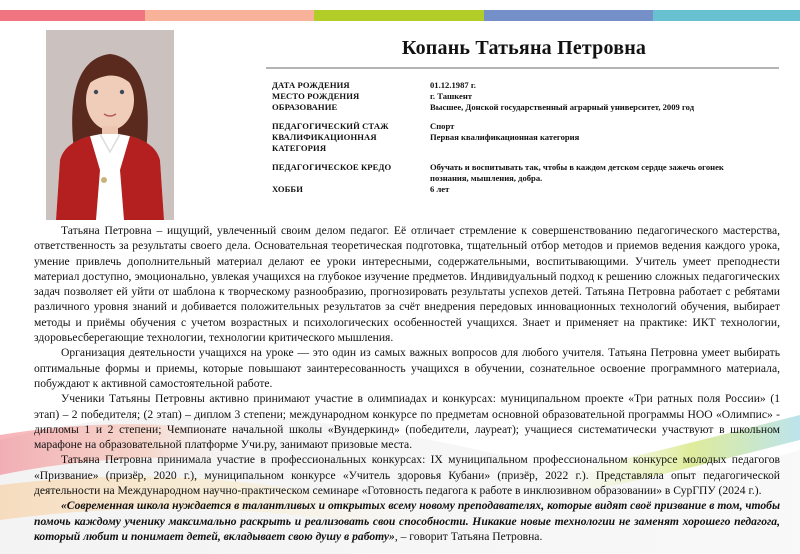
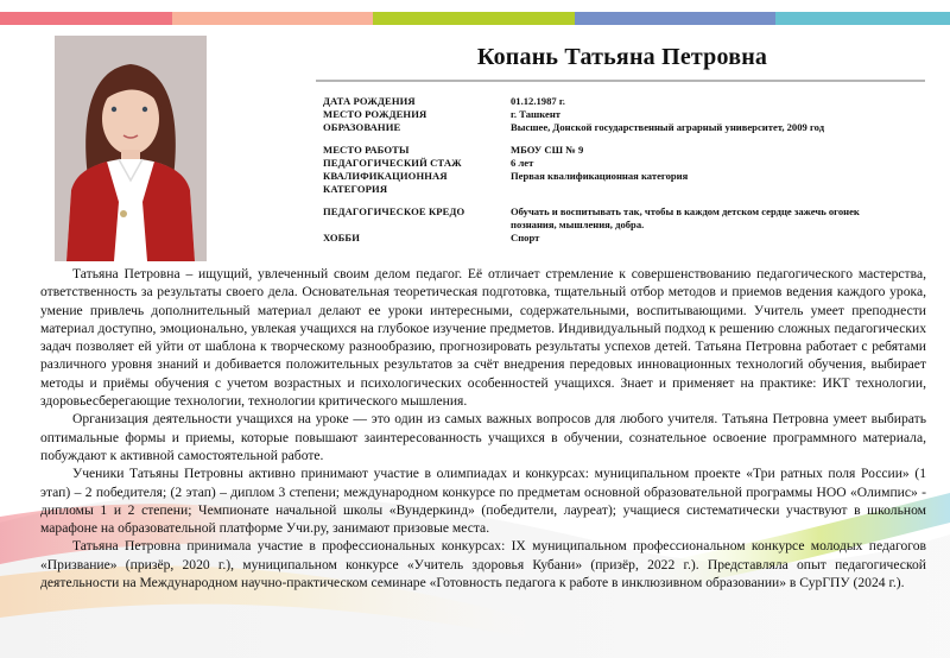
  Копань Татьяна Петровна
  ДАТА РОЖДЕНИЯ
  01.12.1987 г.
  МЕСТО РОЖДЕНИЯ
  г. Ташкент
  ОБРАЗОВАНИЕ
  Высшее, Донской государственный аграрный университет, 2009 год
+ МЕСТО РАБОТЫ
+ МБОУ СШ № 9
  ПЕДАГОГИЧЕСКИЙ СТАЖ
- Спорт
+ 6 лет
  КВАЛИФИКАЦИОННАЯ КАТЕГОРИЯ
  Первая квалификационная категория
  ПЕДАГОГИЧЕСКОЕ КРЕДО
  Обучать и воспитывать так, чтобы в каждом детском сердце зажечь огонек познания, мышления, добра.
  ХОББИ
- 6 лет
+ Спорт
  Татьяна Петровна – ищущий, увлеченный своим делом педагог. Её отличает стремление к совершенствованию педагогического мастерства, ответственность за результаты своего дела. Основательная теоретическая подготовка, тщательный отбор методов и приемов ведения каждого урока, умение привлечь дополнительный материал делают ее уроки интересными, содержательными, воспитывающими. Учитель умеет преподнести материал доступно, эмоционально, увлекая учащихся на глубокое изучение предметов. Индивидуальный подход к решению сложных педагогических задач позволяет ей уйти от шаблона к творческому разнообразию, прогнозировать результаты успехов детей. Татьяна Петровна работает с ребятами различного уровня знаний и добивается положительных результатов за счёт внедрения передовых инновационных технологий обучения, выбирает методы и приёмы обучения с учетом возрастных и психологических особенностей учащихся. Знает и применяет на практике: ИКТ технологии, здоровьесберегающие технологии, технологии критического мышления.
  Организация деятельности учащихся на уроке — это один из самых важных вопросов для любого учителя. Татьяна Петровна умеет выбирать оптимальные формы и приемы, которые повышают заинтересованность учащихся в обучении, сознательное освоение программного материала, побуждают к активной самостоятельной работе.
  Ученики Татьяны Петровны активно принимают участие в олимпиадах и конкурсах: муниципальном проекте «Три ратных поля России» (1 этап) – 2 победителя; (2 этап) – диплом 3 степени; международном конкурсе по предметам основной образовательной программы НОО «Олимпис» - дипломы 1 и 2 степени; Чемпионате начальной школы «Вундеркинд» (победители, лауреат); учащиеся систематически участвуют в школьном марафоне на образовательной платформе Учи.ру, занимают призовые места.
  Татьяна Петровна принимала участие в профессиональных конкурсах: IX муниципальном профессиональном конкурсе молодых педагогов «Призвание» (призёр, 2020 г.), муниципальном конкурсе «Учитель здоровья Кубани» (призёр, 2022 г.). Представляла опыт педагогической деятельности на Международном научно-практическом семинаре «Готовность педагога к работе в инклюзивном образовании» в СурГПУ (2024 г.).
- «Современная школа нуждается в талантливых и открытых всему новому преподавателях, которые видят своё призвание в том, чтобы помочь каждому ученику максимально раскрыть и реализовать свои способности. Никакие новые технологии не заменят хорошего педагога, который любит и понимает детей, вкладывает свою душу в работу», – говорит Татьяна Петровна.
